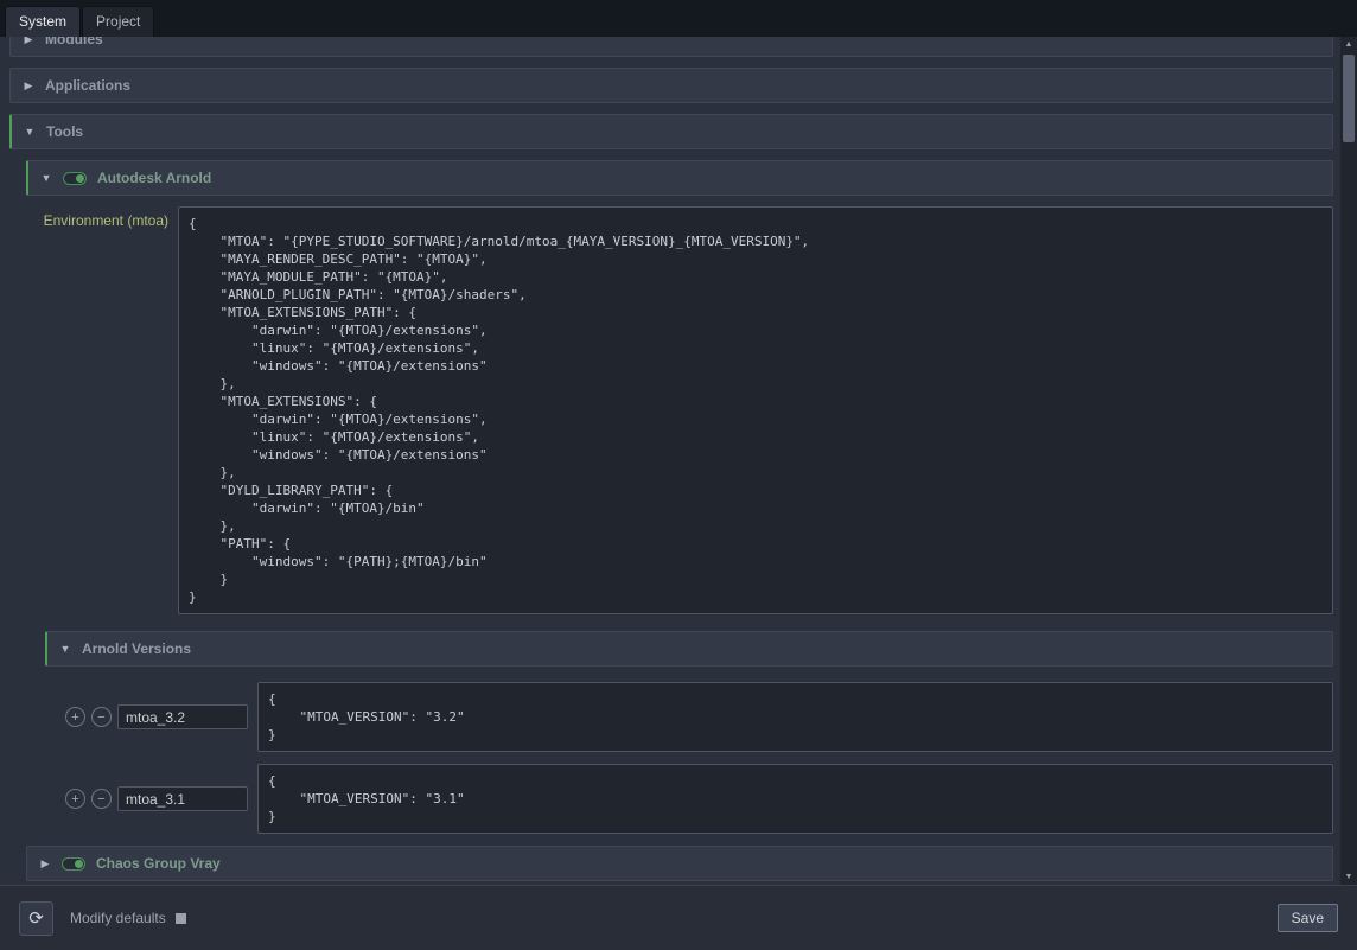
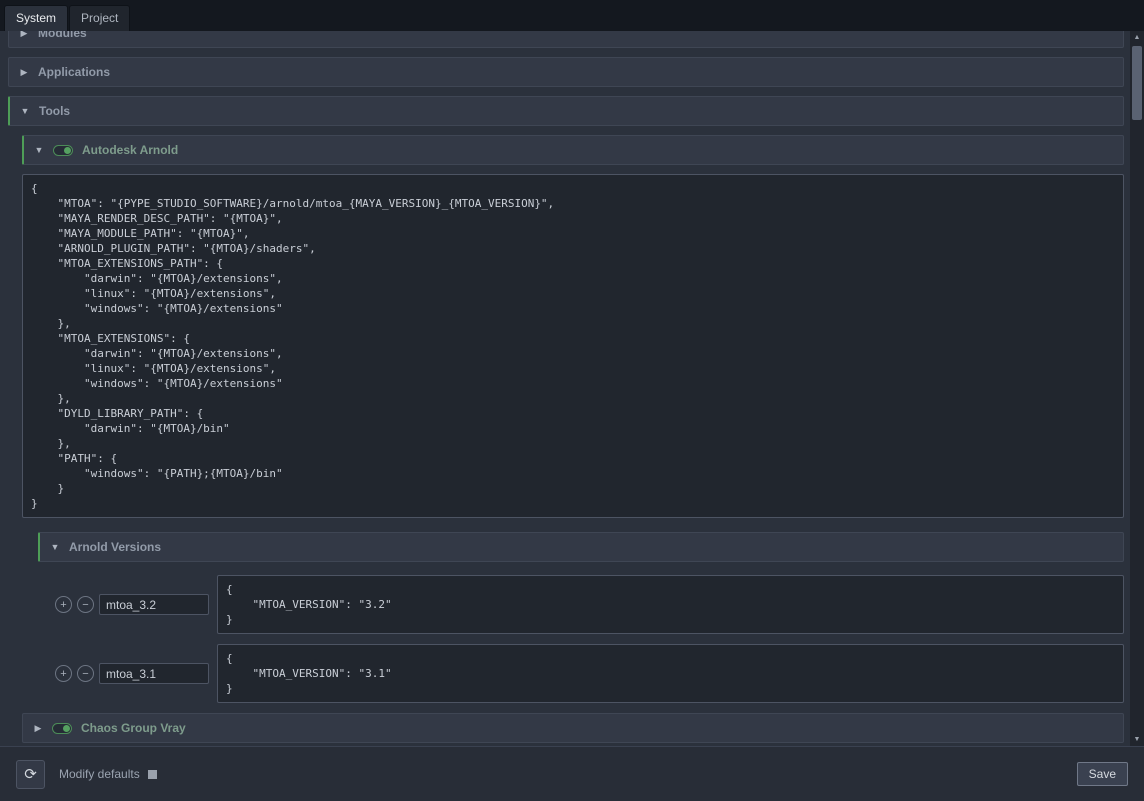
  System
  Project
  ▶
  Modules
  ▶
  Applications
  ▼
  Tools
  ▼
  Autodesk Arnold
- Environment (mtoa)
  {
  "MTOA": "{PYPE_STUDIO_SOFTWARE}/arnold/mtoa_{MAYA_VERSION}_{MTOA_VERSION}",
  "MAYA_RENDER_DESC_PATH": "{MTOA}",
  "MAYA_MODULE_PATH": "{MTOA}",
  "ARNOLD_PLUGIN_PATH": "{MTOA}/shaders",
  "MTOA_EXTENSIONS_PATH": {
  "darwin": "{MTOA}/extensions",
  "linux": "{MTOA}/extensions",
  "windows": "{MTOA}/extensions"
  },
  "MTOA_EXTENSIONS": {
  "darwin": "{MTOA}/extensions",
  "linux": "{MTOA}/extensions",
  "windows": "{MTOA}/extensions"
  },
  "DYLD_LIBRARY_PATH": {
  "darwin": "{MTOA}/bin"
  },
  "PATH": {
  "windows": "{PATH};{MTOA}/bin"
  }
  }
  ▼
  Arnold Versions
  +
  −
  mtoa_3.2
  {
  "MTOA_VERSION": "3.2"
  }
  +
  −
  mtoa_3.1
  {
  "MTOA_VERSION": "3.1"
  }
  ▶
  Chaos Group Vray
  ⟳
  Modify defaults
  Save
